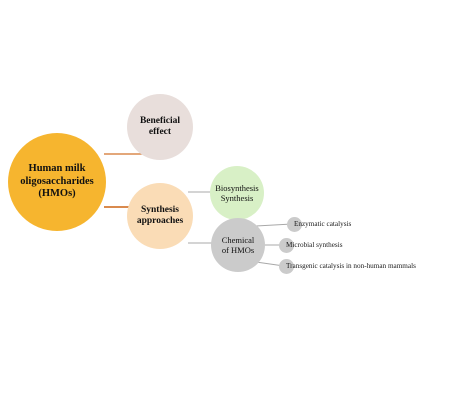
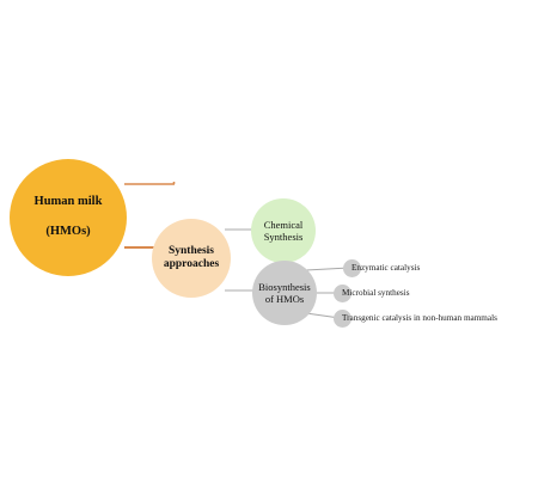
  Human milk
- oligosaccharides
  (HMOs)
- Beneficial
- effect
  Synthesis
  approaches
- Biosynthesis
+ Chemical
  Synthesis
- Chemical
+ Biosynthesis
  of HMOs
  Enzymatic catalysis
  Microbial synthesis
  Transgenic catalysis in non-human mammals
